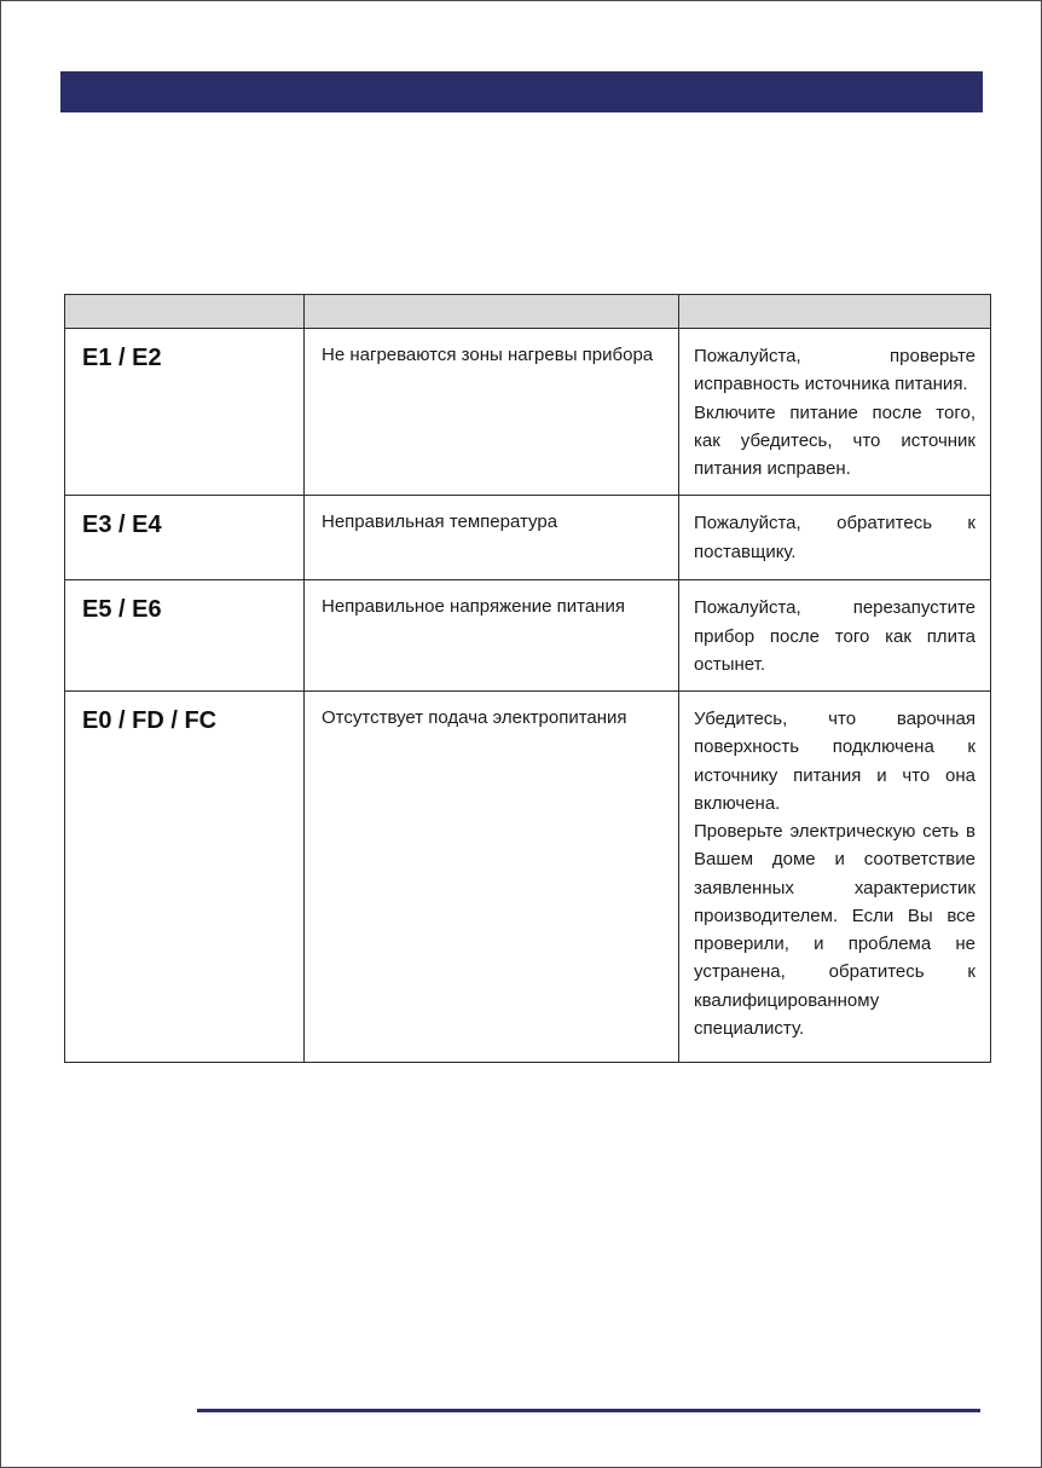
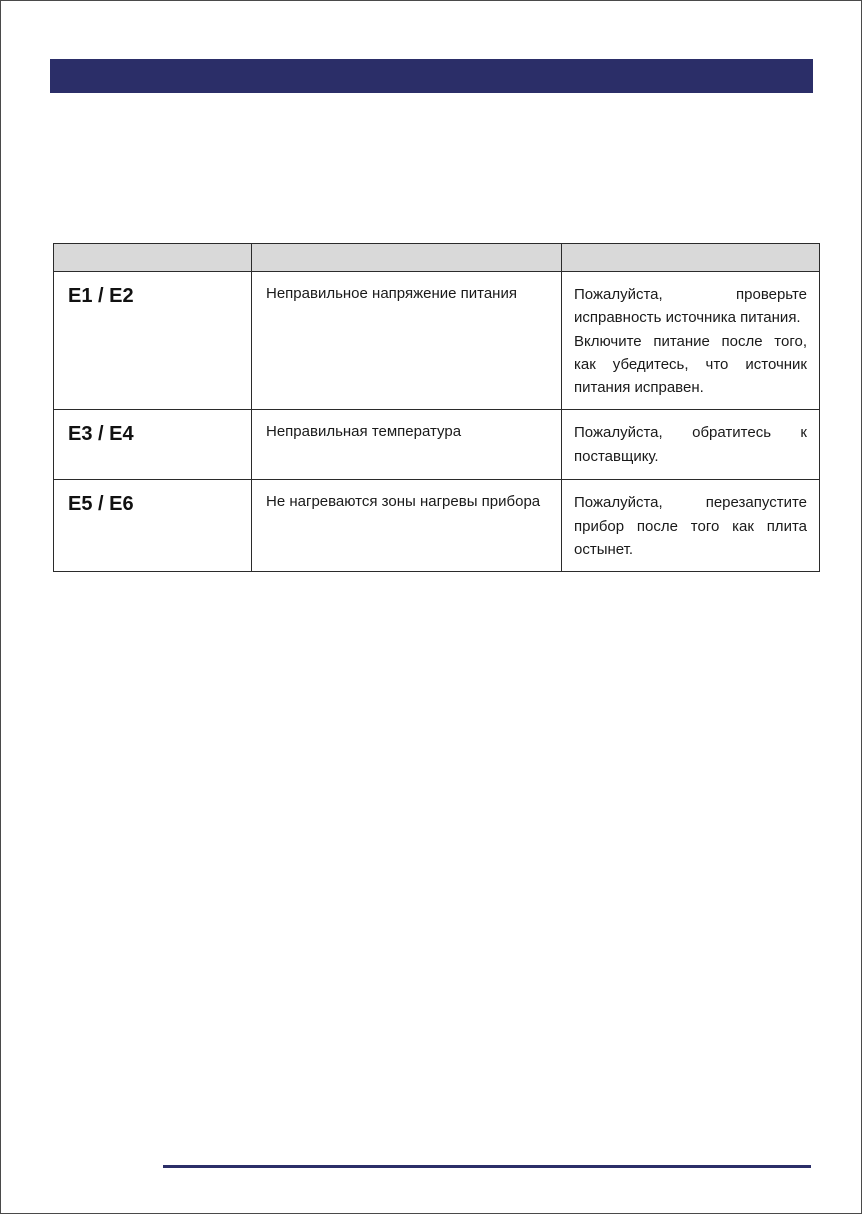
- E1 / E2	Не нагреваются зоны нагревы прибора	Пожалуйста, проверьте исправность источника питания. Включите питание после того, как убедитесь, что источник питания исправен.
+ E1 / E2	Неправильное напряжение питания	Пожалуйста, проверьте исправность источника питания. Включите питание после того, как убедитесь, что источник питания исправен.
  E3 / E4	Неправильная температура	Пожалуйста, обратитесь к поставщику.
- E5 / E6	Неправильное напряжение питания	Пожалуйста, перезапустите прибор после того как плита остынет.
+ E5 / E6	Не нагреваются зоны нагревы прибора	Пожалуйста, перезапустите прибор после того как плита остынет.
- E0 / FD / FC	Отсутствует подача электропитания	Убедитесь, что варочная поверхность подключена к источнику питания и что она включена. Проверьте электрическую сеть в Вашем доме и соответствие заявленных характеристик производителем. Если Вы все проверили, и проблема не устранена, обратитесь к квалифицированному специалисту.
